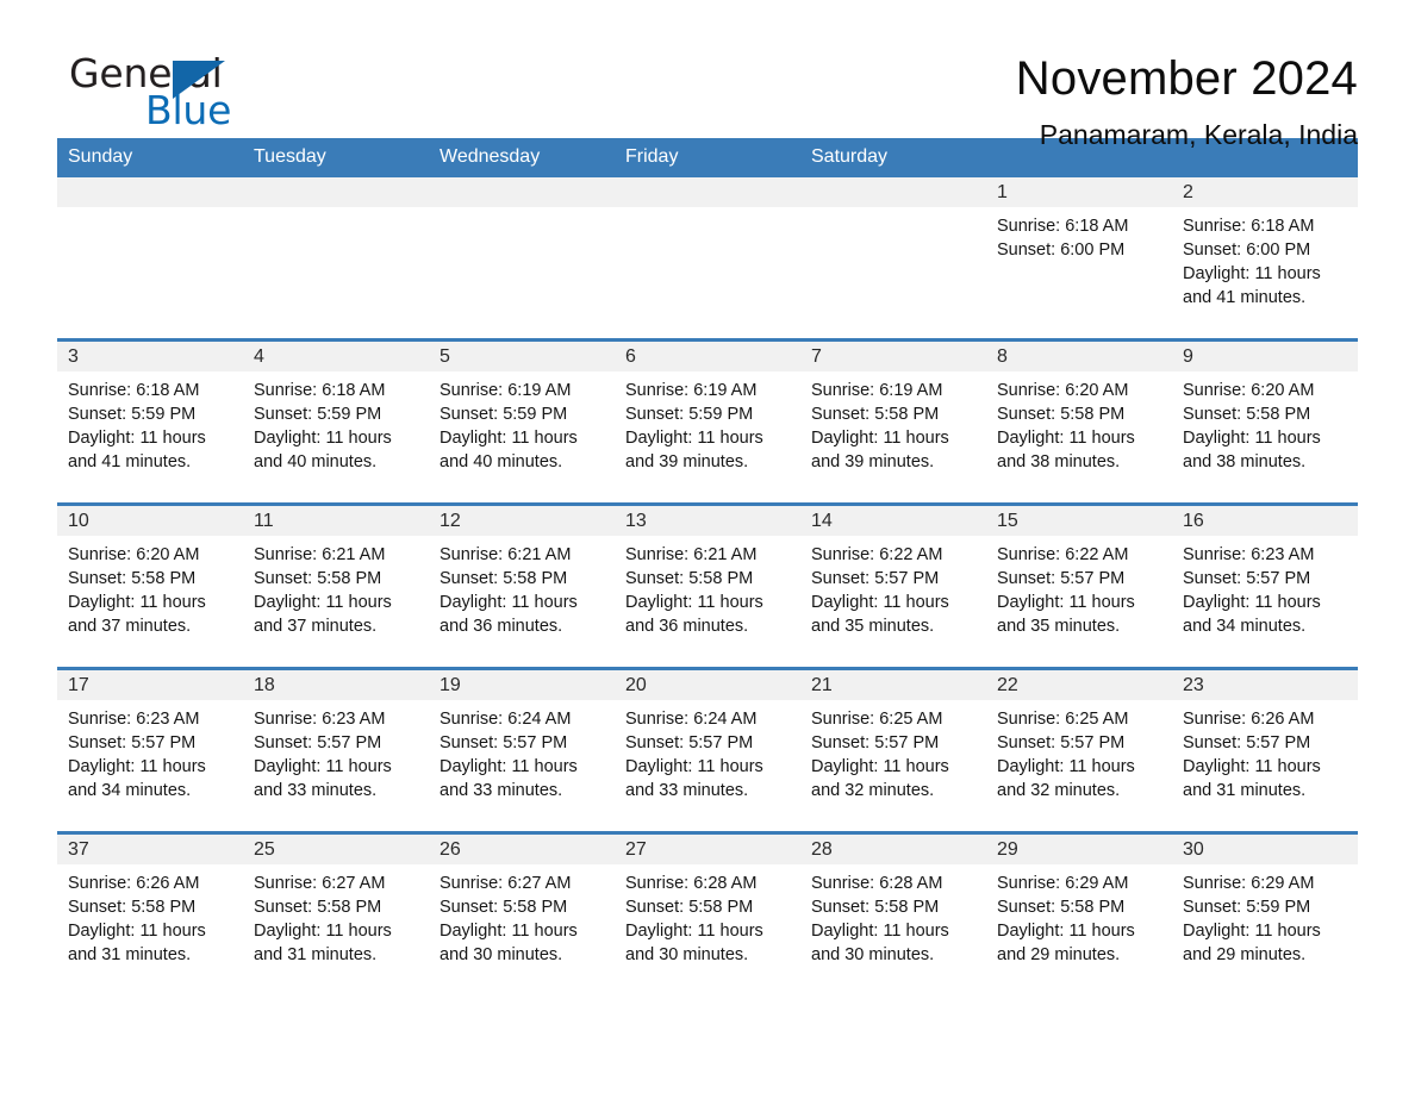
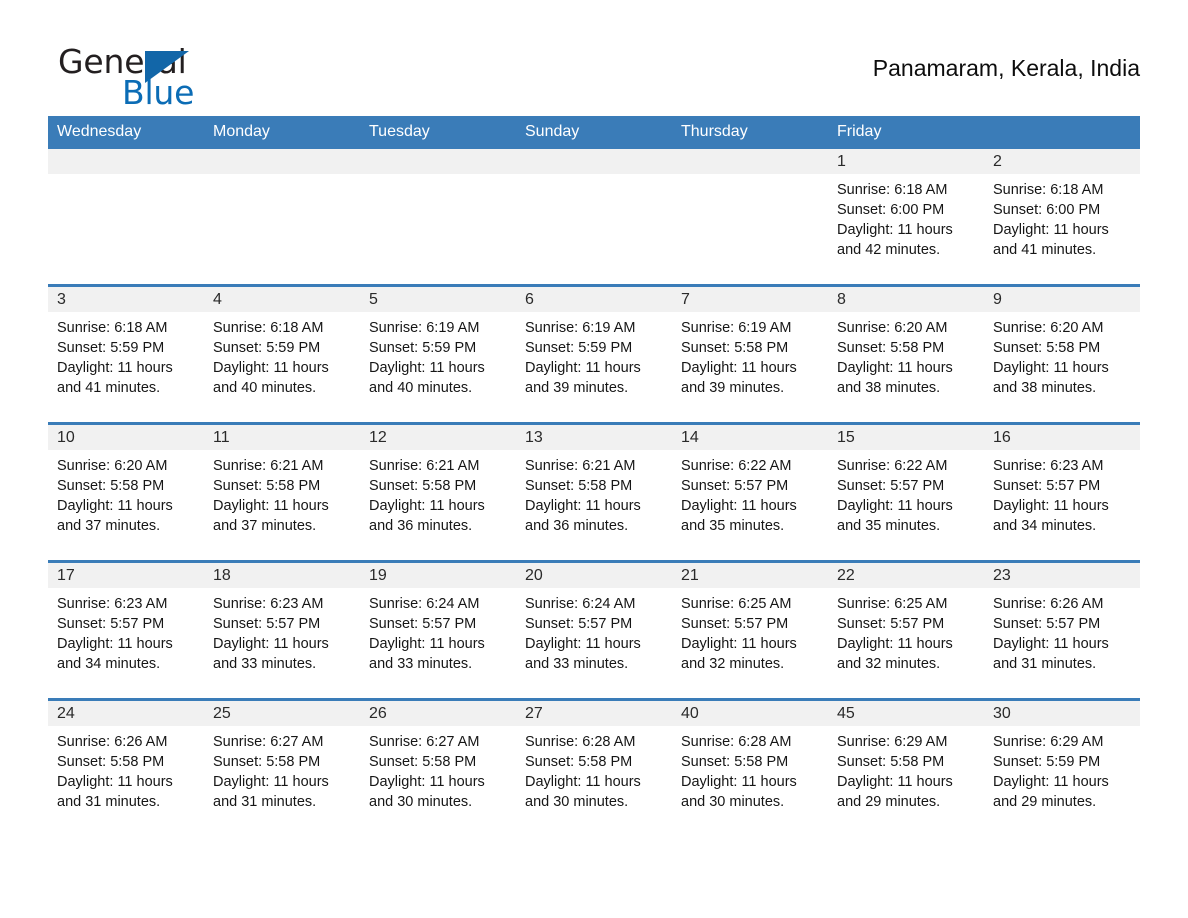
  General
  Blue
- November 2024
  Panamaram, Kerala, India
- Sunday
+ Wednesday
+ Monday
  Tuesday
- Wednesday
+ Sunday
+ Thursday
  Friday
- Saturday
  1
  Sunrise: 6:18 AM
  Sunset: 6:00 PM
+ Daylight: 11 hours and 42 minutes.
  2
  Sunrise: 6:18 AM
  Sunset: 6:00 PM
  Daylight: 11 hours and 41 minutes.
  3
  Sunrise: 6:18 AM
  Sunset: 5:59 PM
  Daylight: 11 hours and 41 minutes.
  4
  Sunrise: 6:18 AM
  Sunset: 5:59 PM
  Daylight: 11 hours and 40 minutes.
  5
  Sunrise: 6:19 AM
  Sunset: 5:59 PM
  Daylight: 11 hours and 40 minutes.
  6
  Sunrise: 6:19 AM
  Sunset: 5:59 PM
  Daylight: 11 hours and 39 minutes.
  7
  Sunrise: 6:19 AM
  Sunset: 5:58 PM
  Daylight: 11 hours and 39 minutes.
  8
  Sunrise: 6:20 AM
  Sunset: 5:58 PM
  Daylight: 11 hours and 38 minutes.
  9
  Sunrise: 6:20 AM
  Sunset: 5:58 PM
  Daylight: 11 hours and 38 minutes.
  10
  Sunrise: 6:20 AM
  Sunset: 5:58 PM
  Daylight: 11 hours and 37 minutes.
  11
  Sunrise: 6:21 AM
  Sunset: 5:58 PM
  Daylight: 11 hours and 37 minutes.
  12
  Sunrise: 6:21 AM
  Sunset: 5:58 PM
  Daylight: 11 hours and 36 minutes.
  13
  Sunrise: 6:21 AM
  Sunset: 5:58 PM
  Daylight: 11 hours and 36 minutes.
  14
  Sunrise: 6:22 AM
  Sunset: 5:57 PM
  Daylight: 11 hours and 35 minutes.
  15
  Sunrise: 6:22 AM
  Sunset: 5:57 PM
  Daylight: 11 hours and 35 minutes.
  16
  Sunrise: 6:23 AM
  Sunset: 5:57 PM
  Daylight: 11 hours and 34 minutes.
  17
  Sunrise: 6:23 AM
  Sunset: 5:57 PM
  Daylight: 11 hours and 34 minutes.
  18
  Sunrise: 6:23 AM
  Sunset: 5:57 PM
  Daylight: 11 hours and 33 minutes.
  19
  Sunrise: 6:24 AM
  Sunset: 5:57 PM
  Daylight: 11 hours and 33 minutes.
  20
  Sunrise: 6:24 AM
  Sunset: 5:57 PM
  Daylight: 11 hours and 33 minutes.
  21
  Sunrise: 6:25 AM
  Sunset: 5:57 PM
  Daylight: 11 hours and 32 minutes.
  22
  Sunrise: 6:25 AM
  Sunset: 5:57 PM
  Daylight: 11 hours and 32 minutes.
  23
  Sunrise: 6:26 AM
  Sunset: 5:57 PM
  Daylight: 11 hours and 31 minutes.
- 37
+ 24
  Sunrise: 6:26 AM
  Sunset: 5:58 PM
  Daylight: 11 hours and 31 minutes.
  25
  Sunrise: 6:27 AM
  Sunset: 5:58 PM
  Daylight: 11 hours and 31 minutes.
  26
  Sunrise: 6:27 AM
  Sunset: 5:58 PM
  Daylight: 11 hours and 30 minutes.
  27
  Sunrise: 6:28 AM
  Sunset: 5:58 PM
  Daylight: 11 hours and 30 minutes.
- 28
+ 40
  Sunrise: 6:28 AM
  Sunset: 5:58 PM
  Daylight: 11 hours and 30 minutes.
- 29
+ 45
  Sunrise: 6:29 AM
  Sunset: 5:58 PM
  Daylight: 11 hours and 29 minutes.
  30
  Sunrise: 6:29 AM
  Sunset: 5:59 PM
  Daylight: 11 hours and 29 minutes.
